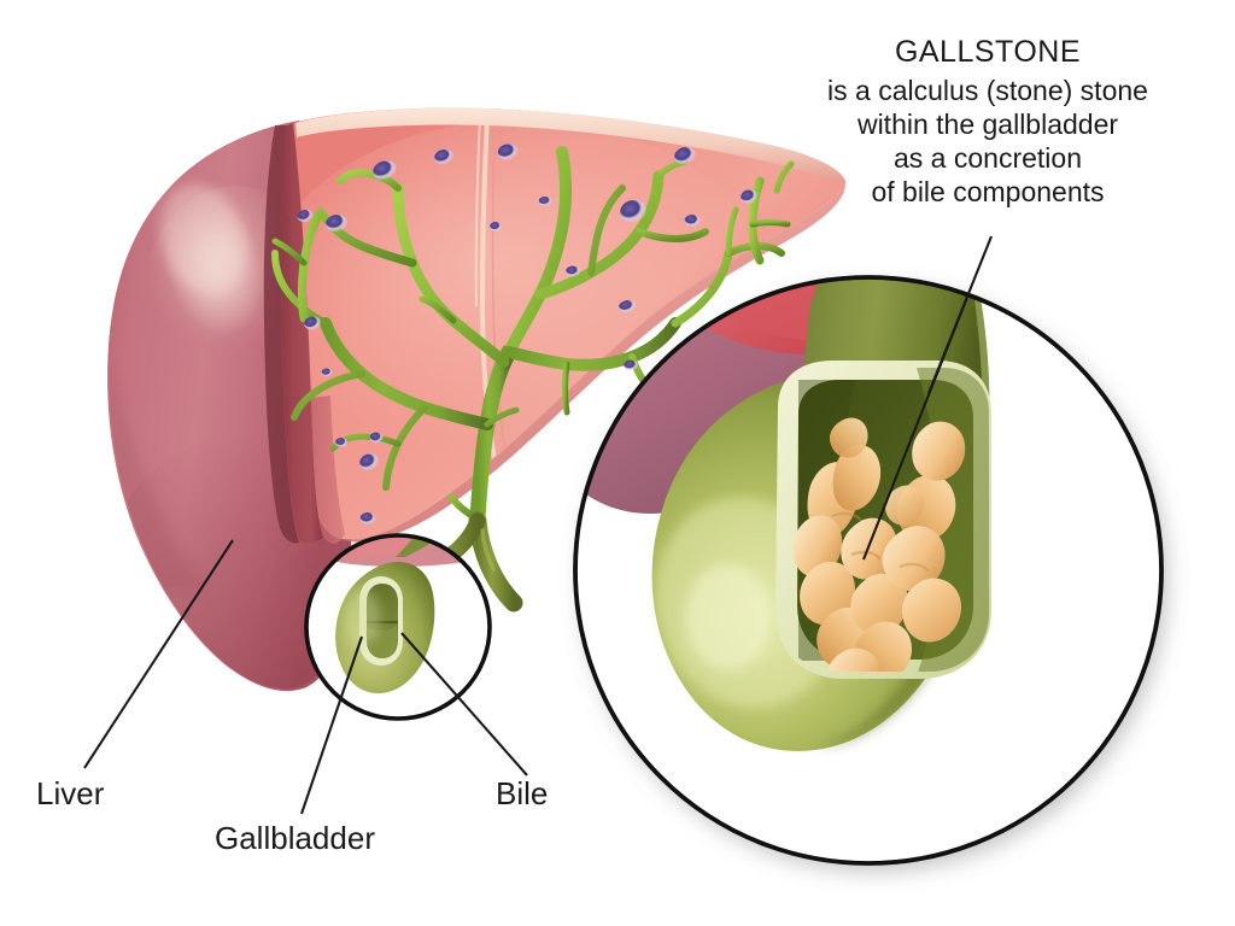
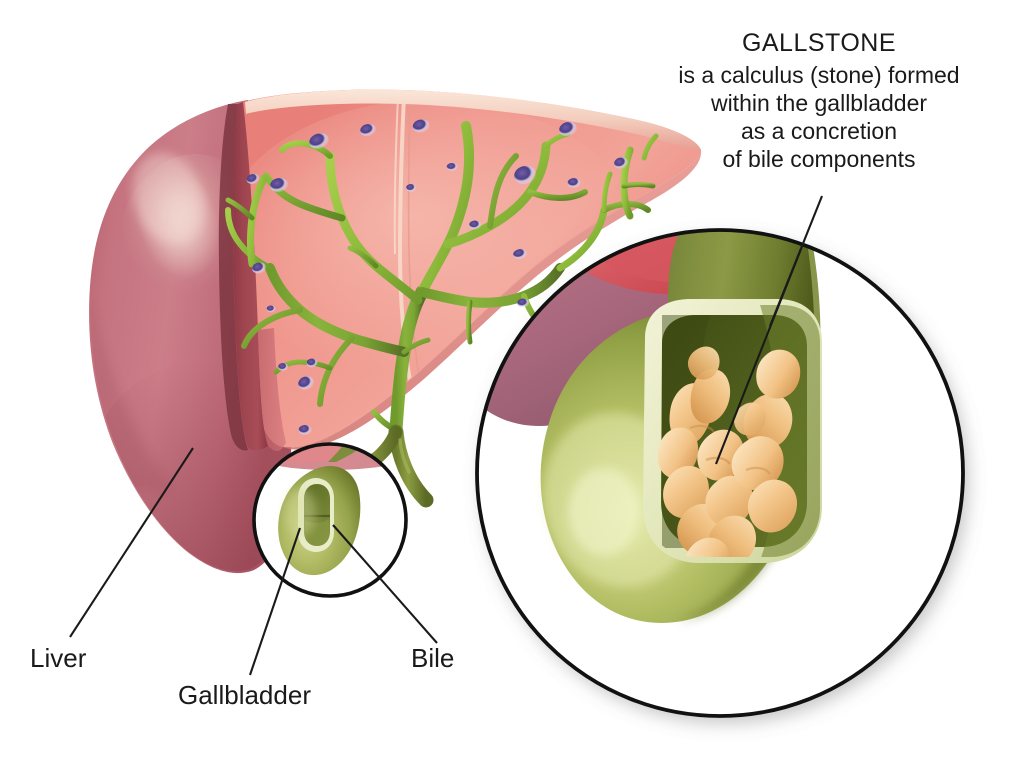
  GALLSTONE
- is a calculus (stone) stone
+ is a calculus (stone) formed
  within the gallbladder
  as a concretion
  of bile components
  Liver
  Gallbladder
  Bile
